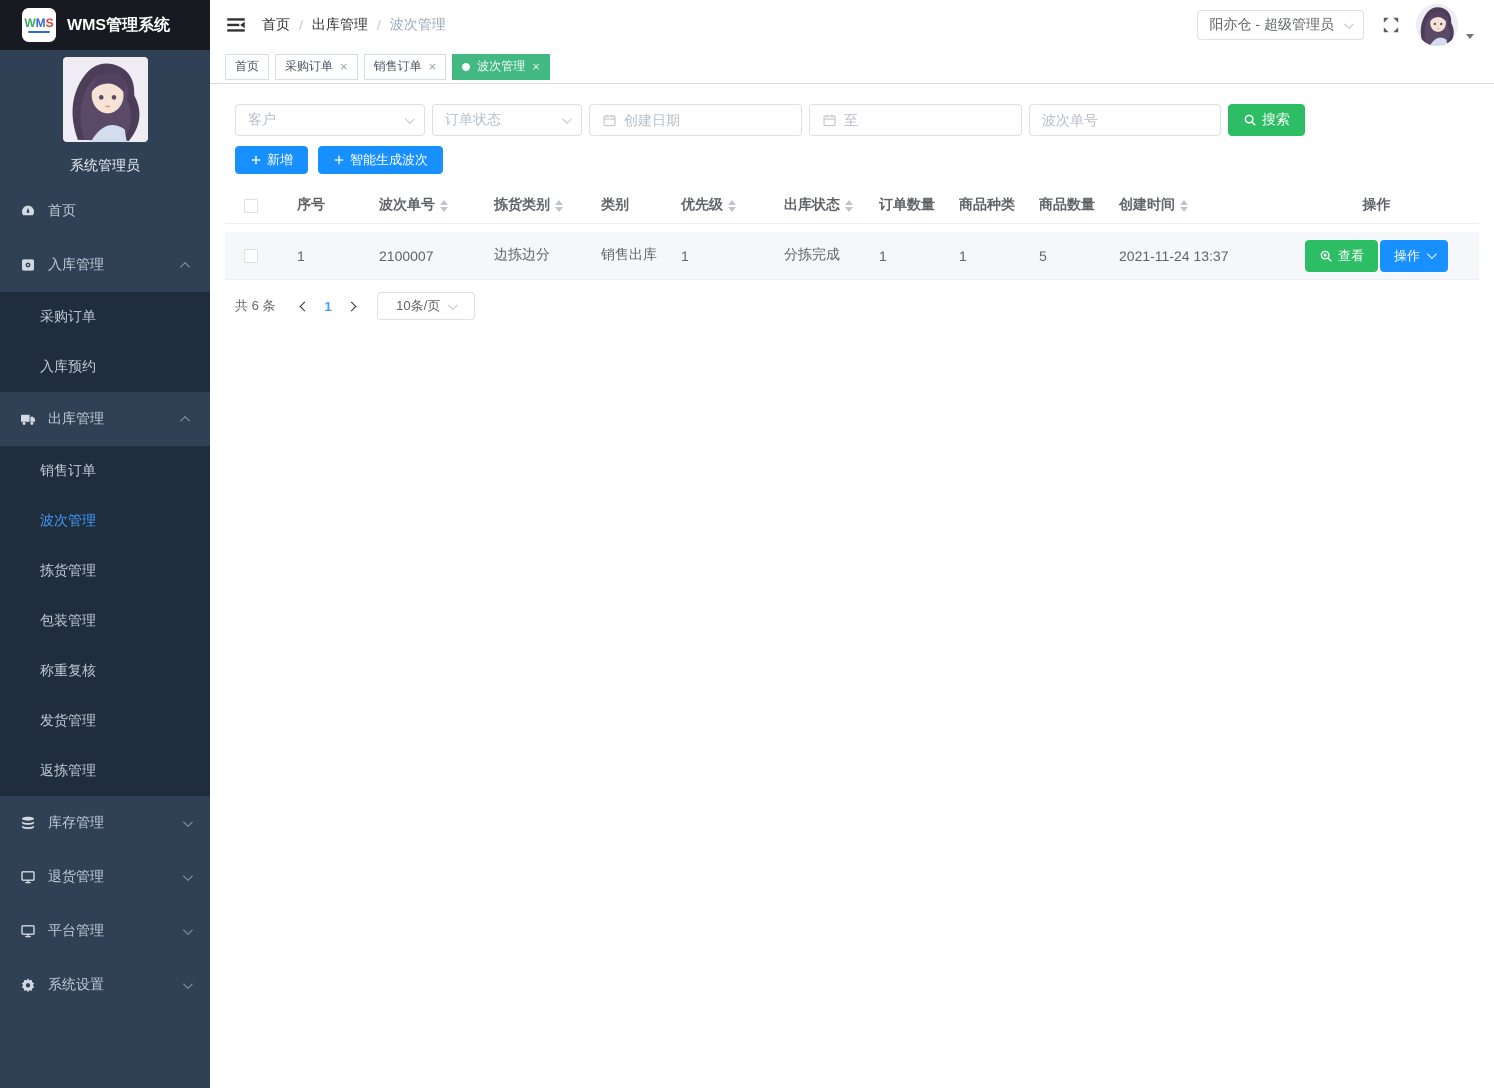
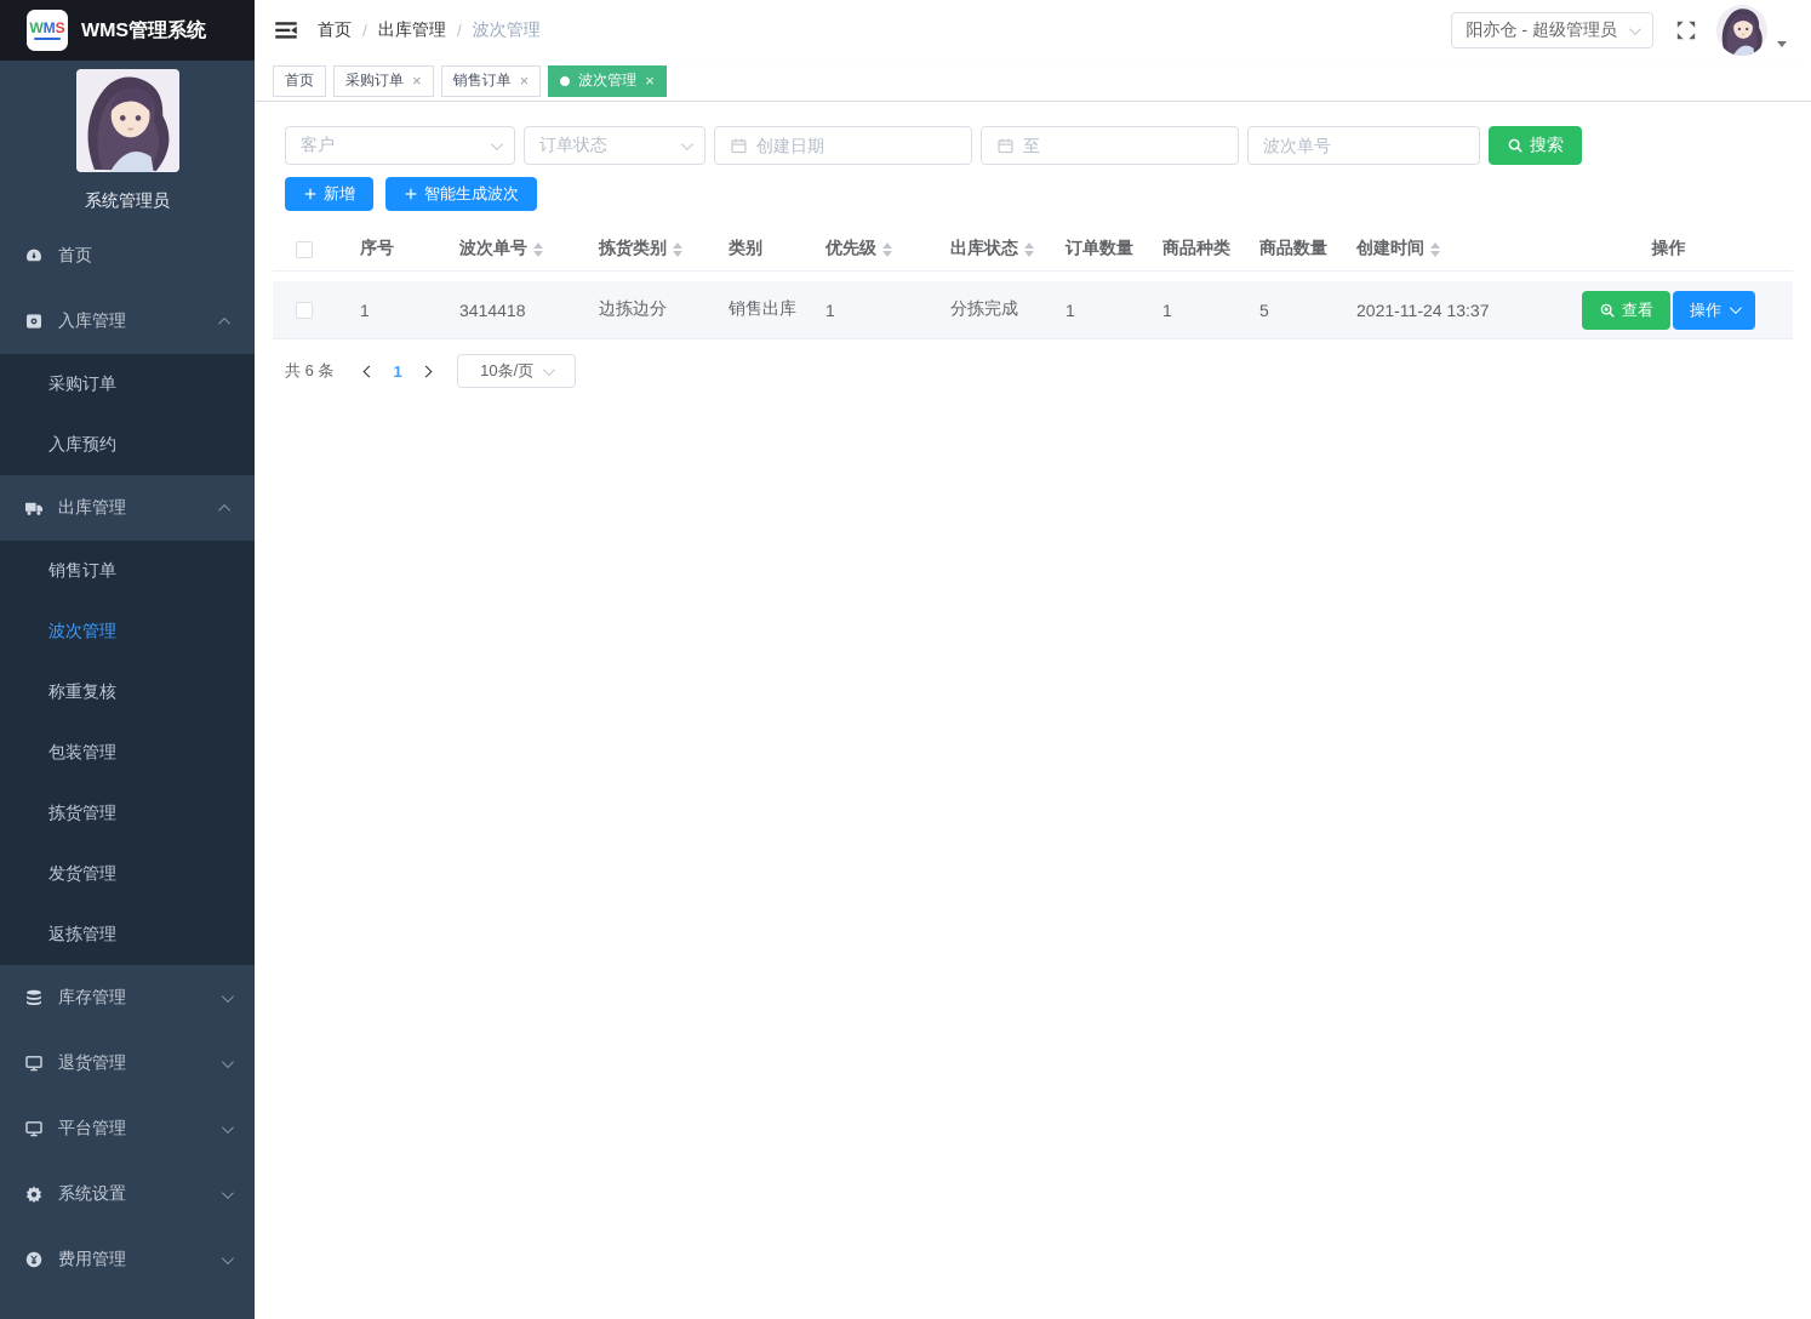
  WMS
  WMS管理系统
  系统管理员
  首页
  入库管理
  采购订单
  入库预约
  出库管理
  销售订单
  波次管理
- 拣货管理
+ 称重复核
  包装管理
- 称重复核
+ 拣货管理
  发货管理
  返拣管理
  库存管理
  退货管理
  平台管理
  系统设置
+ 费用管理
  首页
  /
  出库管理
  /
  波次管理
  阳亦仓 - 超级管理员
  首页
  采购订单
  ×
  销售订单
  ×
  波次管理
  ×
  客户
  订单状态
  创建日期
  至
  波次单号
  搜索
  新增
  智能生成波次
  序号
  波次单号
  拣货类别
  类别
  优先级
  出库状态
  订单数量
  商品种类
  商品数量
  创建时间
  操作
  1
- 2100007
+ 3414418
  边拣边分
  销售出库
  1
  分拣完成
  1
  1
  5
  2021-11-24 13:37
  查看
  操作
  共 6 条
  1
  10条/页
